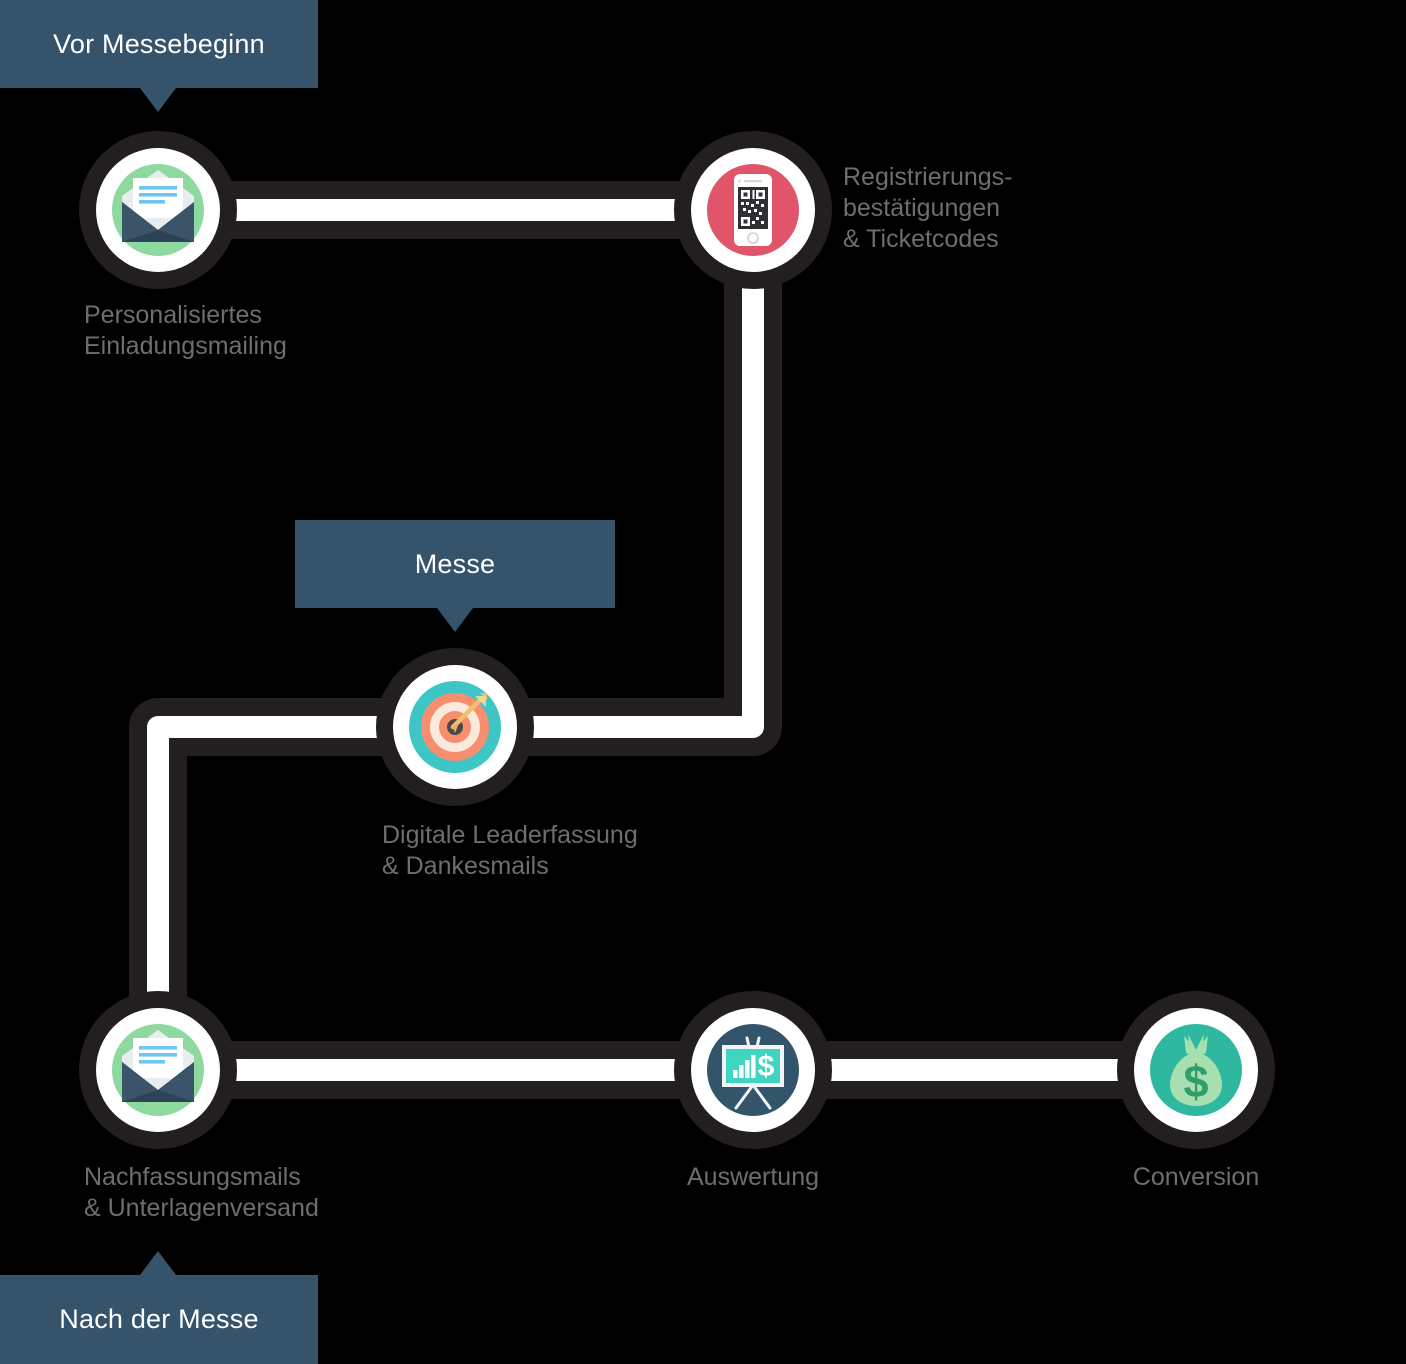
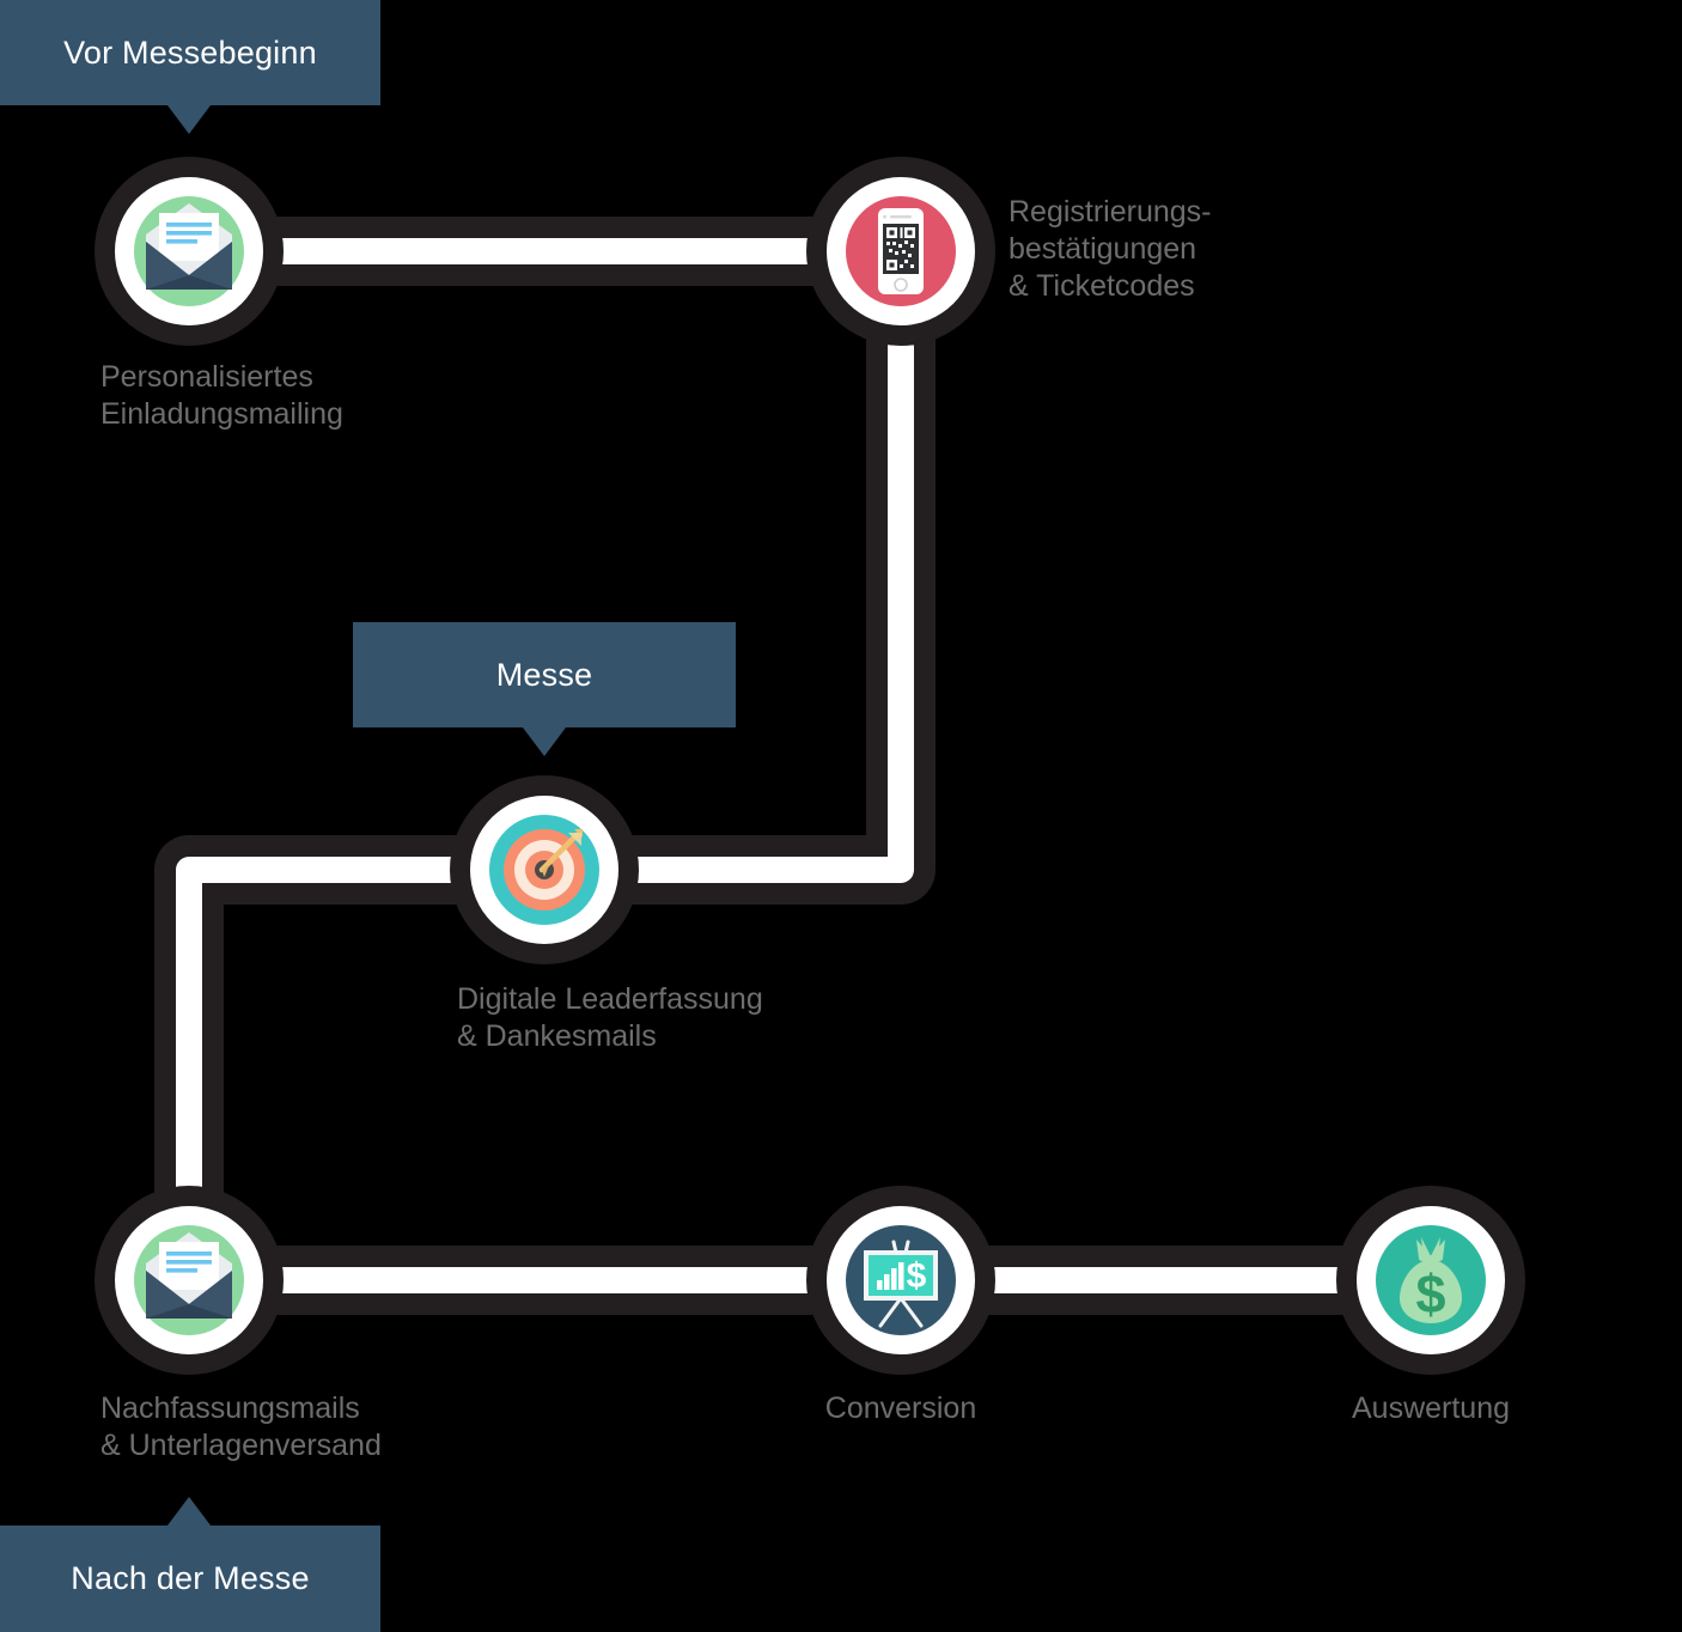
  Personalisiertes
  Einladungsmailing
  Registrierungs-
  bestätigungen
  & Ticketcodes
  Digitale Leaderfassung
  & Dankesmails
  Nachfassungsmails
  & Unterlagenversand
  $
- Auswertung
+ Conversion
  $
- Conversion
+ Auswertung
  Vor Messebeginn
  Messe
  Nach der Messe
